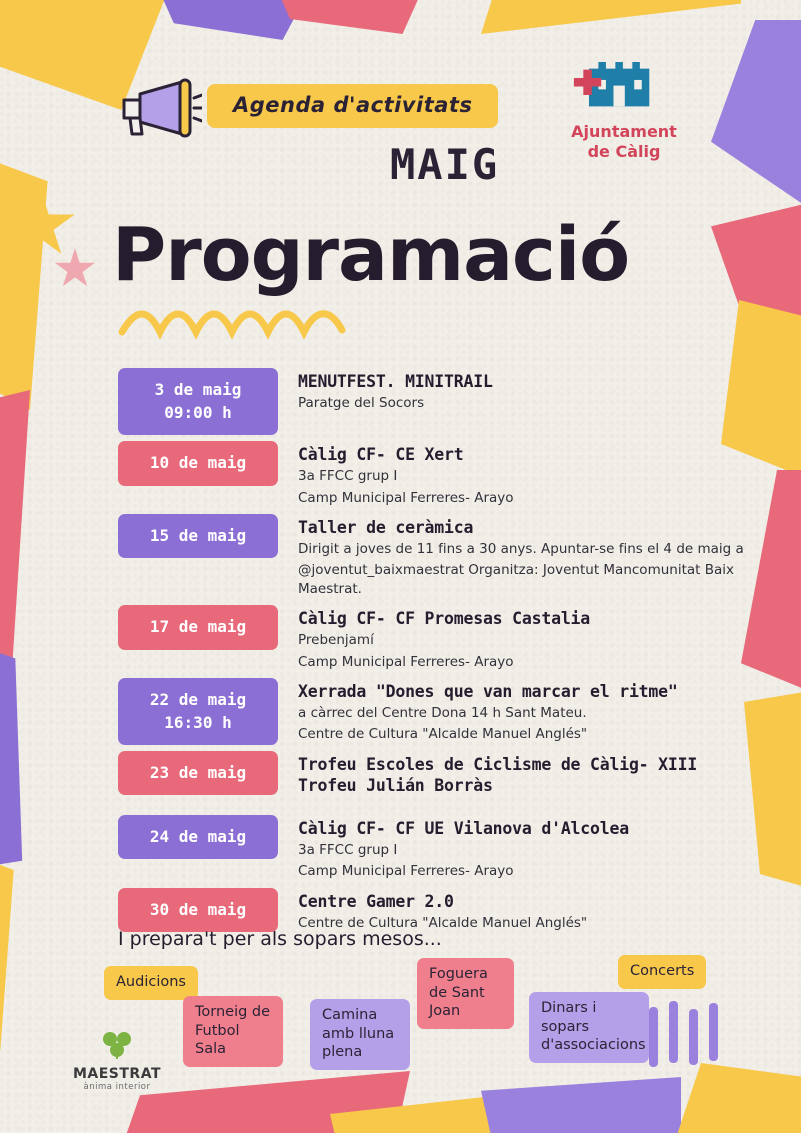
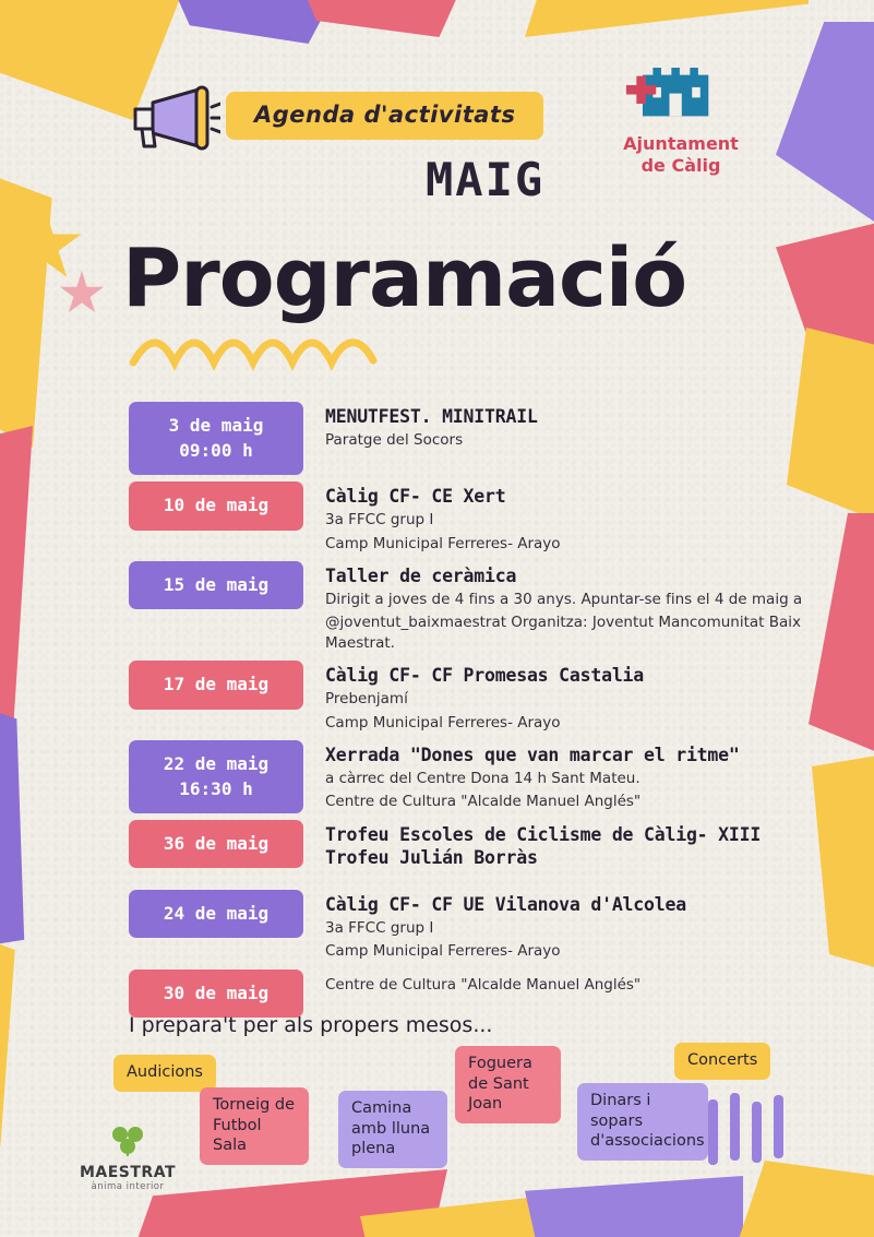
  Agenda d'activitats
  MAIG
  Ajuntament
  de Càlig
  Programació
  3 de maig
  09:00 h
  MENUTFEST. MINITRAIL
  Paratge del Socors
  10 de maig
  Càlig CF- CE Xert
  3a FFCC grup I
  Camp Municipal Ferreres- Arayo
  15 de maig
  Taller de ceràmica
- Dirigit a joves de 11 fins a 30 anys. Apuntar-se fins el 4 de maig a
+ Dirigit a joves de 4 fins a 30 anys. Apuntar-se fins el 4 de maig a
  @joventut_baixmaestrat Organitza: Joventut Mancomunitat Baix Maestrat.
  17 de maig
  Càlig CF- CF Promesas Castalia
  Prebenjamí
  Camp Municipal Ferreres- Arayo
  22 de maig
  16:30 h
  Xerrada "Dones que van marcar el ritme"
  a càrrec del Centre Dona 14 h Sant Mateu.
  Centre de Cultura "Alcalde Manuel Anglés"
- 23 de maig
+ 36 de maig
  Trofeu Escoles de Ciclisme de Càlig- XIII Trofeu Julián Borràs
  24 de maig
  Càlig CF- CF UE Vilanova d'Alcolea
  3a FFCC grup I
  Camp Municipal Ferreres- Arayo
  30 de maig
- Centre Gamer 2.0
  Centre de Cultura "Alcalde Manuel Anglés"
- I prepara't per als sopars mesos...
+ I prepara't per als propers mesos...
  Audicions
  Torneig de Futbol Sala
  Camina amb lluna plena
  Foguera de Sant Joan
  Dinars i sopars d'associacions
  Concerts
  MAESTRAT
  ànima interior
